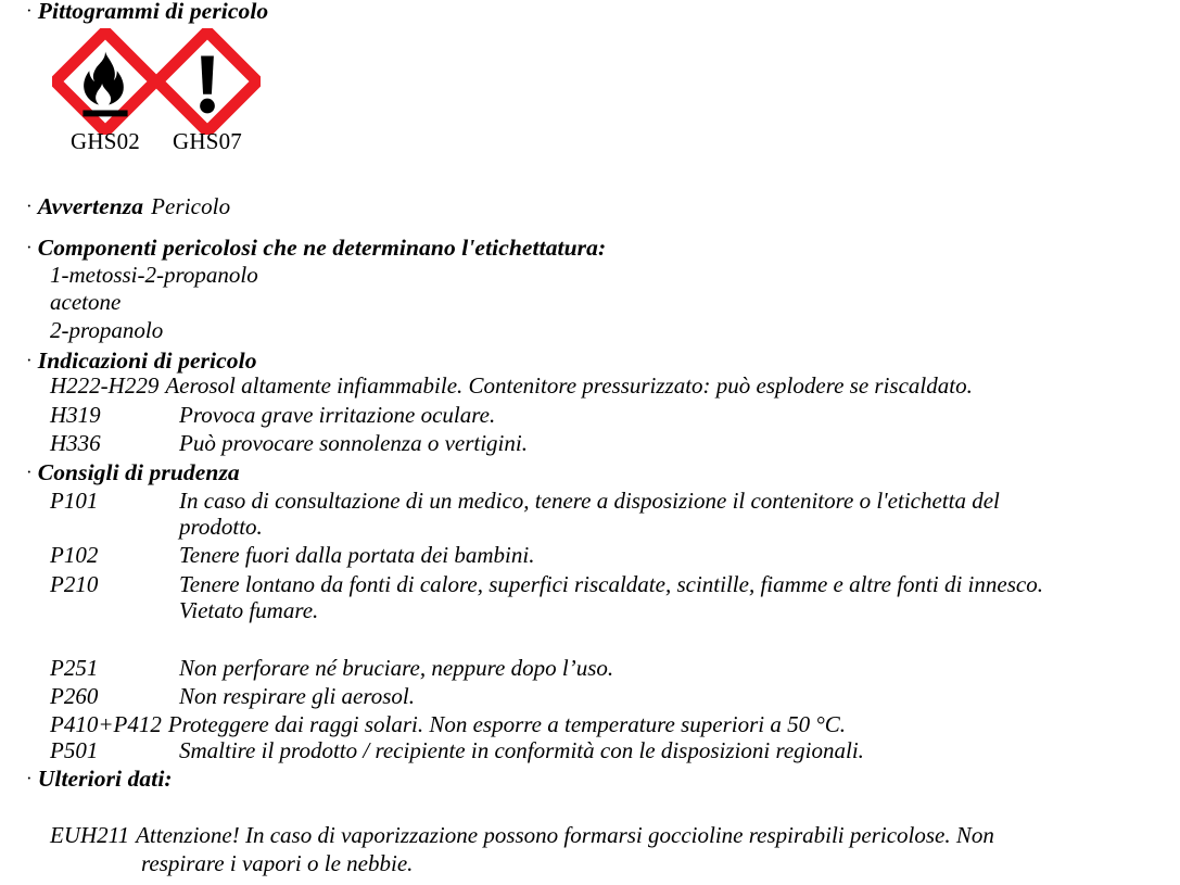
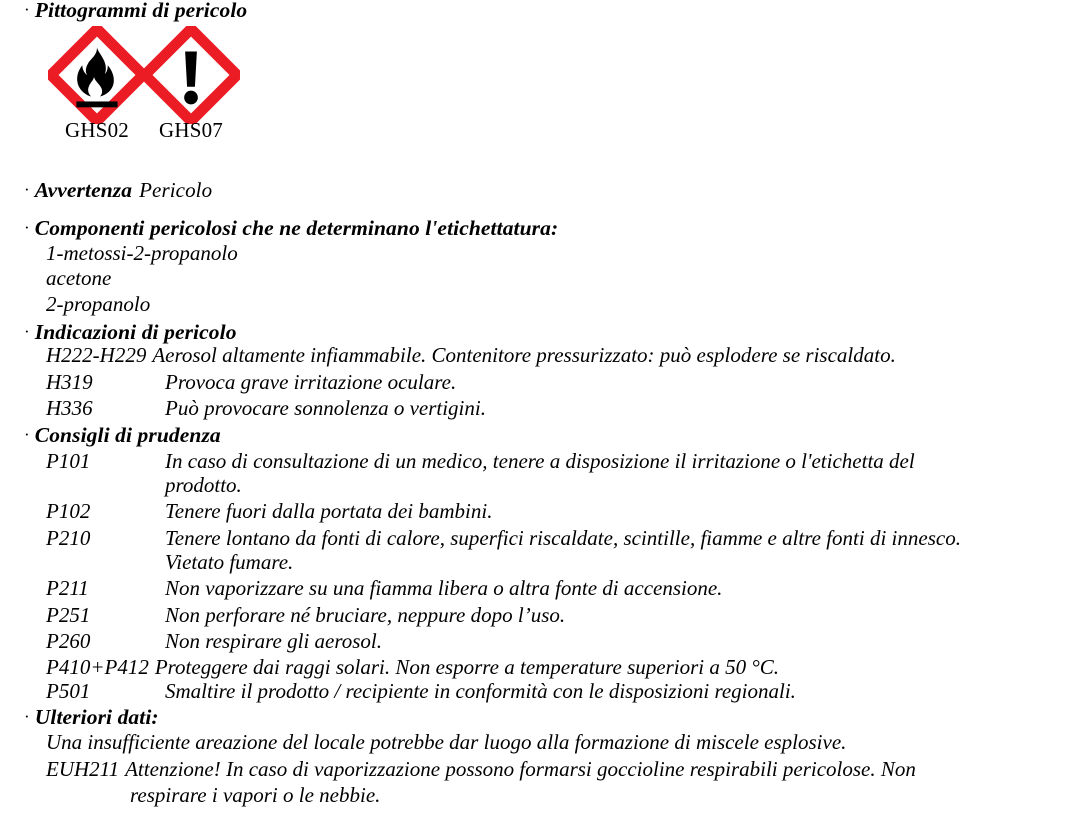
  · Pittogrammi di pericolo
  GHS02
  GHS07
  · Avvertenza Pericolo
  · Componenti pericolosi che ne determinano l'etichettatura:
  1-metossi-2-propanolo
  acetone
  2-propanolo
  · Indicazioni di pericolo
  H222-H229 Aerosol altamente infiammabile. Contenitore pressurizzato: può esplodere se riscaldato.
  H319 Provoca grave irritazione oculare.
  H336 Può provocare sonnolenza o vertigini.
  · Consigli di prudenza
- P101 In caso di consultazione di un medico, tenere a disposizione il contenitore o l'etichetta del
+ P101 In caso di consultazione di un medico, tenere a disposizione il irritazione o l'etichetta del
  prodotto.
  P102 Tenere fuori dalla portata dei bambini.
  P210 Tenere lontano da fonti di calore, superfici riscaldate, scintille, fiamme e altre fonti di innesco.
  Vietato fumare.
+ P211 Non vaporizzare su una fiamma libera o altra fonte di accensione.
  P251 Non perforare né bruciare, neppure dopo l’uso.
  P260 Non respirare gli aerosol.
  P410+P412 Proteggere dai raggi solari. Non esporre a temperature superiori a 50 °C.
  P501 Smaltire il prodotto / recipiente in conformità con le disposizioni regionali.
  · Ulteriori dati:
+ Una insufficiente areazione del locale potrebbe dar luogo alla formazione di miscele esplosive.
  EUH211 Attenzione! In caso di vaporizzazione possono formarsi goccioline respirabili pericolose. Non
  respirare i vapori o le nebbie.
